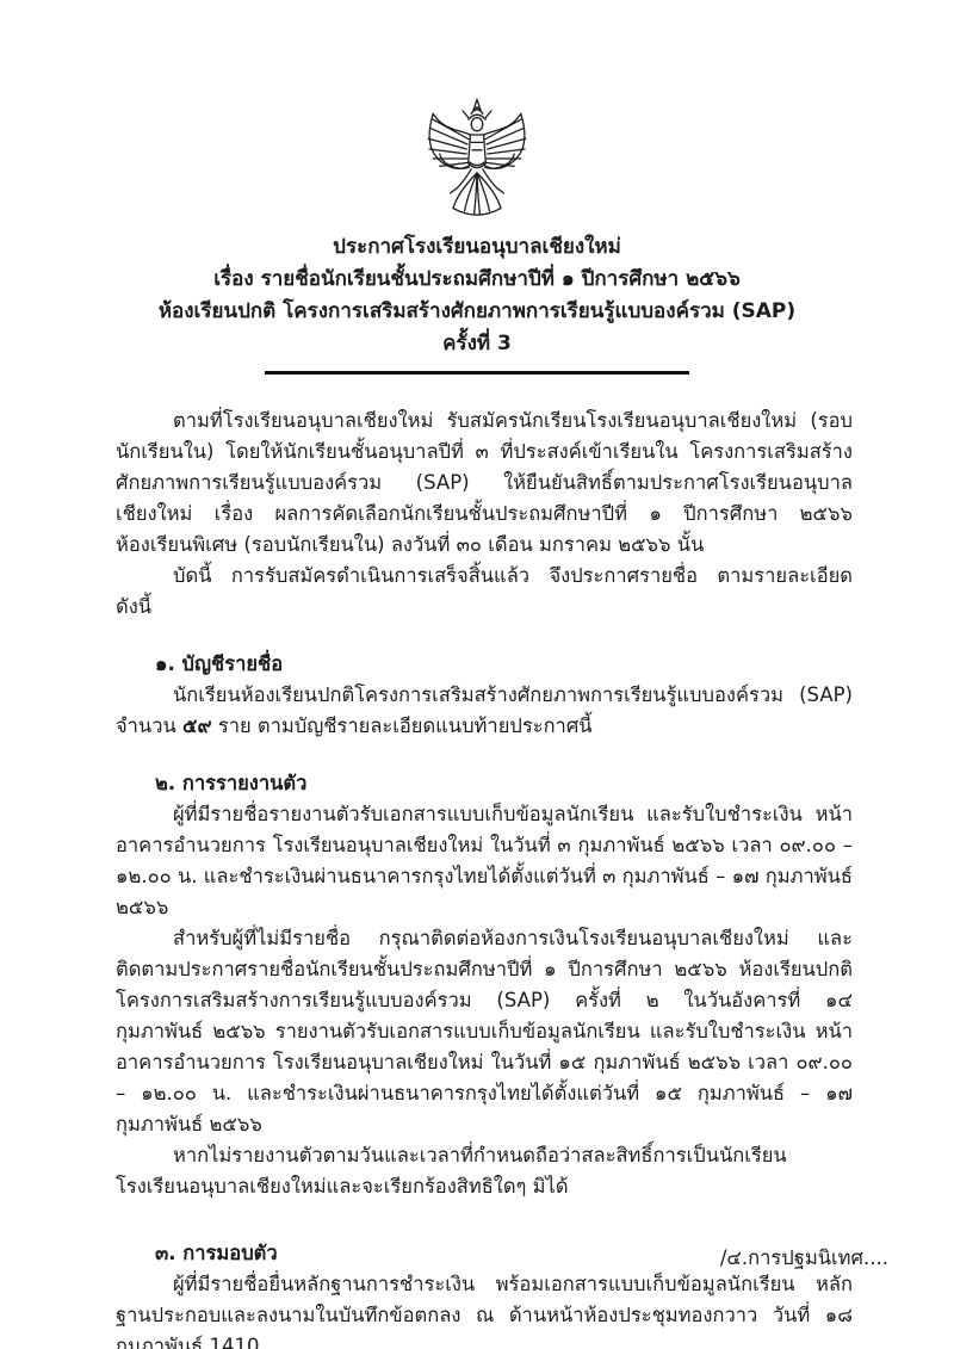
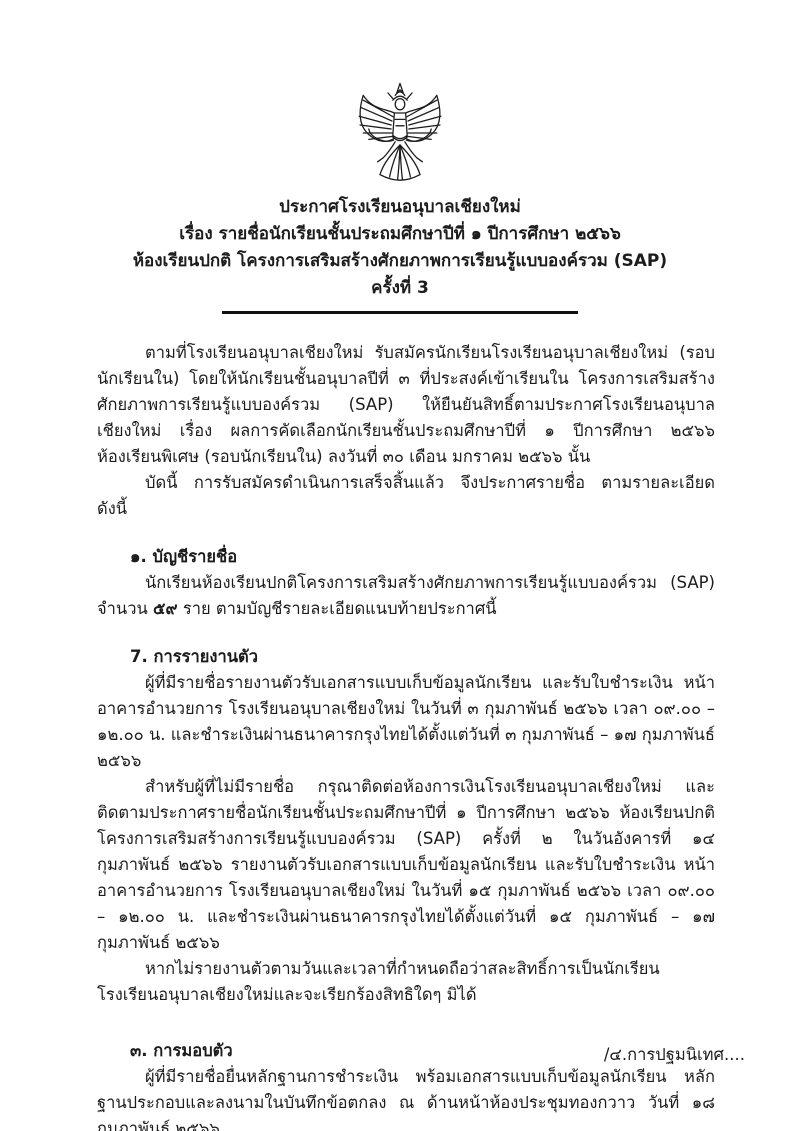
  ประกาศโรงเรียนอนุบาลเชียงใหม่
  เรื่อง รายชื่อนักเรียนชั้นประถมศึกษาปีที่ ๑ ปีการศึกษา ๒๕๖๖
  ห้องเรียนปกติ โครงการเสริมสร้างศักยภาพการเรียนรู้แบบองค์รวม (SAP)
  ครั้งที่ 3
  ตามที่โรงเรียนอนุบาลเชียงใหม่ รับสมัครนักเรียนโรงเรียนอนุบาลเชียงใหม่ (รอบนักเรียนใน) โดยให้นักเรียนชั้นอนุบาลปีที่ ๓ ที่ประสงค์เข้าเรียนใน โครงการเสริมสร้างศักยภาพการเรียนรู้แบบองค์รวม (SAP) ให้ยืนยันสิทธิ์ตามประกาศโรงเรียนอนุบาลเชียงใหม่ เรื่อง ผลการคัดเลือกนักเรียนชั้นประถมศึกษาปีที่ ๑ ปีการศึกษา ๒๕๖๖ ห้องเรียนพิเศษ (รอบนักเรียนใน) ลงวันที่ ๓๐ เดือน มกราคม ๒๕๖๖ นั้น
  บัดนี้ การรับสมัครดำเนินการเสร็จสิ้นแล้ว จึงประกาศรายชื่อ ตามรายละเอียด ดังนี้
  ๑. บัญชีรายชื่อ
  นักเรียนห้องเรียนปกติโครงการเสริมสร้างศักยภาพการเรียนรู้แบบองค์รวม (SAP) จำนวน ๕๙ ราย ตามบัญชีรายละเอียดแนบท้ายประกาศนี้
- ๒. การรายงานตัว
+ 7. การรายงานตัว
  ผู้ที่มีรายชื่อรายงานตัวรับเอกสารแบบเก็บข้อมูลนักเรียน และรับใบชำระเงิน หน้าอาคารอำนวยการ โรงเรียนอนุบาลเชียงใหม่ ในวันที่ ๓ กุมภาพันธ์ ๒๕๖๖ เวลา ๐๙.๐๐ – ๑๒.๐๐ น. และชำระเงินผ่านธนาคารกรุงไทยได้ตั้งแต่วันที่ ๓ กุมภาพันธ์ – ๑๗ กุมภาพันธ์ ๒๕๖๖
  สำหรับผู้ที่ไม่มีรายชื่อ กรุณาติดต่อห้องการเงินโรงเรียนอนุบาลเชียงใหม่ และติดตามประกาศรายชื่อนักเรียนชั้นประถมศึกษาปีที่ ๑ ปีการศึกษา ๒๕๖๖ ห้องเรียนปกติโครงการเสริมสร้างการเรียนรู้แบบองค์รวม (SAP) ครั้งที่ ๒ ในวันอังคารที่ ๑๔ กุมภาพันธ์ ๒๕๖๖ รายงานตัวรับเอกสารแบบเก็บข้อมูลนักเรียน และรับใบชำระเงิน หน้าอาคารอำนวยการ โรงเรียนอนุบาลเชียงใหม่ ในวันที่ ๑๕ กุมภาพันธ์ ๒๕๖๖ เวลา ๐๙.๐๐ – ๑๒.๐๐ น. และชำระเงินผ่านธนาคารกรุงไทยได้ตั้งแต่วันที่ ๑๕ กุมภาพันธ์ – ๑๗ กุมภาพันธ์ ๒๕๖๖
  หากไม่รายงานตัวตามวันและเวลาที่กำหนดถือว่าสละสิทธิ์การเป็นนักเรียนโรงเรียนอนุบาลเชียงใหม่และจะเรียกร้องสิทธิใดๆ มิได้
  ๓. การมอบตัว
- ผู้ที่มีรายชื่อยื่นหลักฐานการชำระเงิน พร้อมเอกสารแบบเก็บข้อมูลนักเรียน หลักฐานประกอบและลงนามในบันทึกข้อตกลง ณ ด้านหน้าห้องประชุมทองกวาว วันที่ ๑๘ กุมภาพันธ์ 1410
+ ผู้ที่มีรายชื่อยื่นหลักฐานการชำระเงิน พร้อมเอกสารแบบเก็บข้อมูลนักเรียน หลักฐานประกอบและลงนามในบันทึกข้อตกลง ณ ด้านหน้าห้องประชุมทองกวาว วันที่ ๑๘ กุมภาพันธ์ ๒๕๖๖
  /๔.การปฐมนิเทศ....
